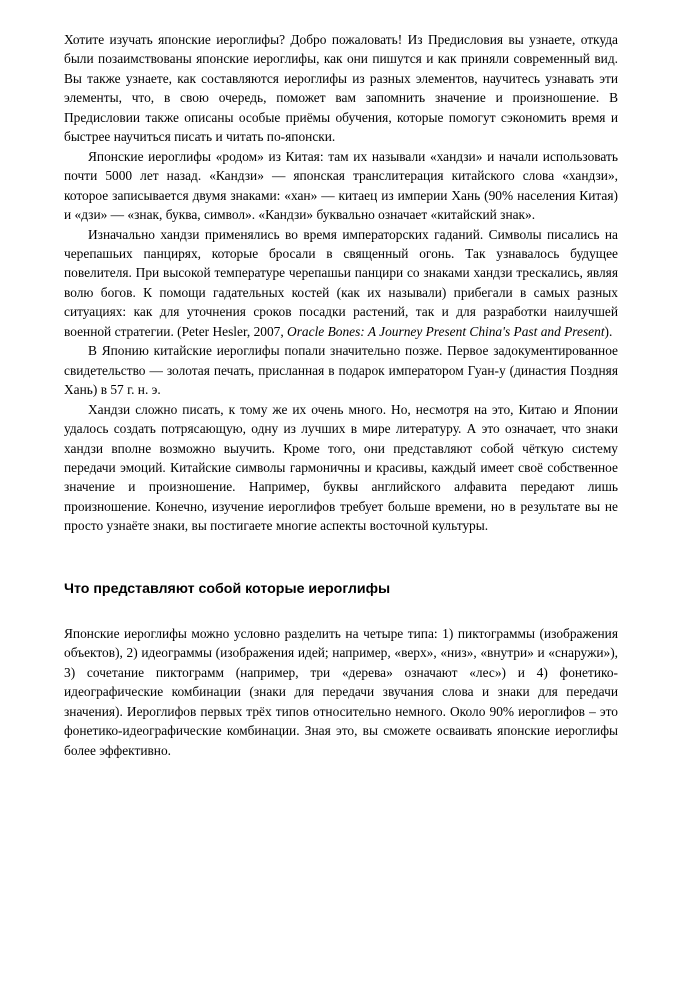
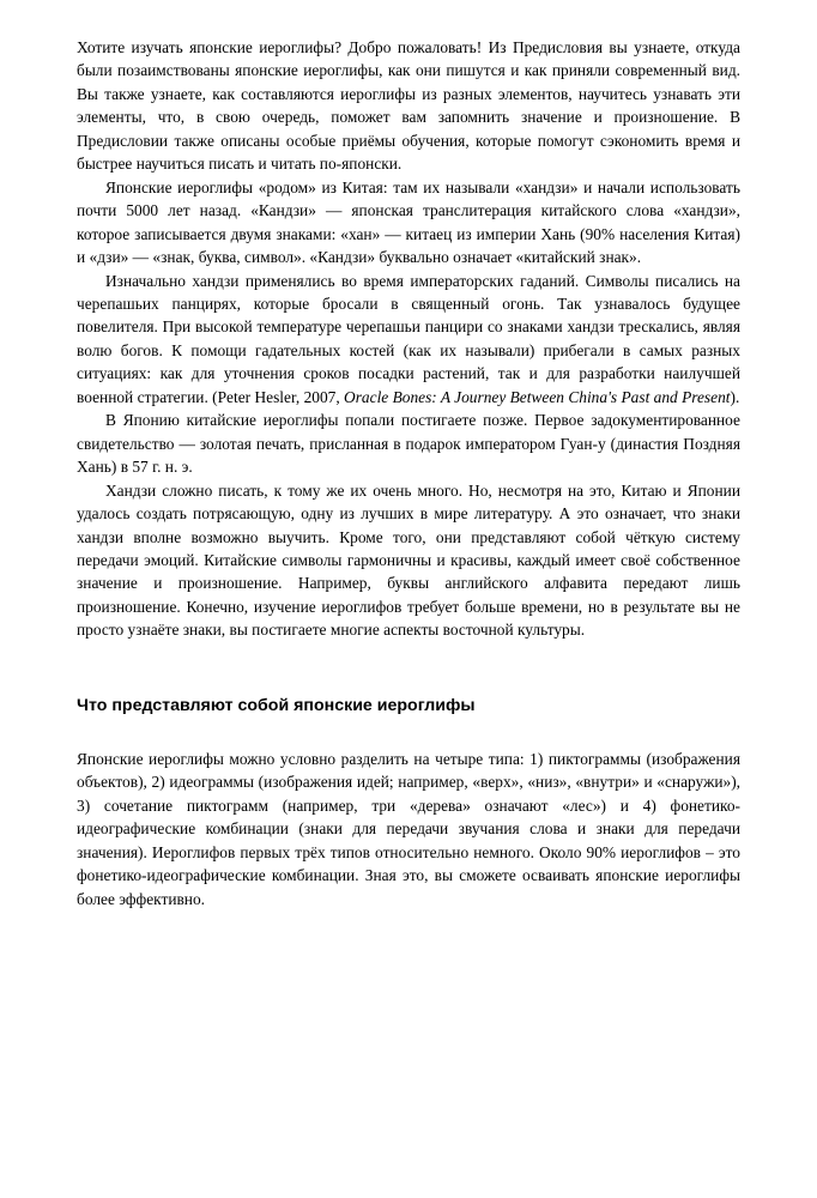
  Хотите изучать японские иероглифы? Добро пожаловать! Из Предисловия вы узнаете, откуда были позаимствованы японские иероглифы, как они пишутся и как приняли современный вид. Вы также узнаете, как составляются иероглифы из разных элементов, научитесь узнавать эти элементы, что, в свою очередь, поможет вам запомнить значение и произношение. В Предисловии также описаны особые приёмы обучения, которые помогут сэкономить время и быстрее научиться писать и читать по-японски.
  Японские иероглифы «родом» из Китая: там их называли «хандзи» и начали использовать почти 5000 лет назад. «Кандзи» — японская транслитерация китайского слова «хандзи», которое записывается двумя знаками: «хан» — китаец из империи Хань (90% населения Китая) и «дзи» — «знак, буква, символ». «Кандзи» буквально означает «китайский знак».
- Изначально хандзи применялись во время императорских гаданий. Символы писались на черепашьих панцирях, которые бросали в священный огонь. Так узнавалось будущее повелителя. При высокой температуре черепашьи панцири со знаками хандзи трескались, являя волю богов. К помощи гадательных костей (как их называли) прибегали в самых разных ситуациях: как для уточнения сроков посадки растений, так и для разработки наилучшей военной стратегии. (Peter Hesler, 2007, Oracle Bones: A Journey Present China's Past and Present).
+ Изначально хандзи применялись во время императорских гаданий. Символы писались на черепашьих панцирях, которые бросали в священный огонь. Так узнавалось будущее повелителя. При высокой температуре черепашьи панцири со знаками хандзи трескались, являя волю богов. К помощи гадательных костей (как их называли) прибегали в самых разных ситуациях: как для уточнения сроков посадки растений, так и для разработки наилучшей военной стратегии. (Peter Hesler, 2007, Oracle Bones: A Journey Between China's Past and Present).
- В Японию китайские иероглифы попали значительно позже. Первое задокументированное свидетельство — золотая печать, присланная в подарок императором Гуан-у (династия Поздняя Хань) в 57 г. н. э.
+ В Японию китайские иероглифы попали постигаете позже. Первое задокументированное свидетельство — золотая печать, присланная в подарок императором Гуан-у (династия Поздняя Хань) в 57 г. н. э.
  Хандзи сложно писать, к тому же их очень много. Но, несмотря на это, Китаю и Японии удалось создать потрясающую, одну из лучших в мире литературу. А это означает, что знаки хандзи вполне возможно выучить. Кроме того, они представляют собой чёткую систему передачи эмоций. Китайские символы гармоничны и красивы, каждый имеет своё собственное значение и произношение. Например, буквы английского алфавита передают лишь произношение. Конечно, изучение иероглифов требует больше времени, но в результате вы не просто узнаёте знаки, вы постигаете многие аспекты восточной культуры.
- Что представляют собой которые иероглифы
+ Что представляют собой японские иероглифы
  Японские иероглифы можно условно разделить на четыре типа: 1) пиктограммы (изображения объектов), 2) идеограммы (изображения идей; например, «верх», «низ», «внутри» и «снаружи»), 3) сочетание пиктограмм (например, три «дерева» означают «лес») и 4) фонетико-идеографические комбинации (знаки для передачи звучания слова и знаки для передачи значения). Иероглифов первых трёх типов относительно немного. Около 90% иероглифов – это фонетико-идеографические комбинации. Зная это, вы сможете осваивать японские иероглифы более эффективно.
